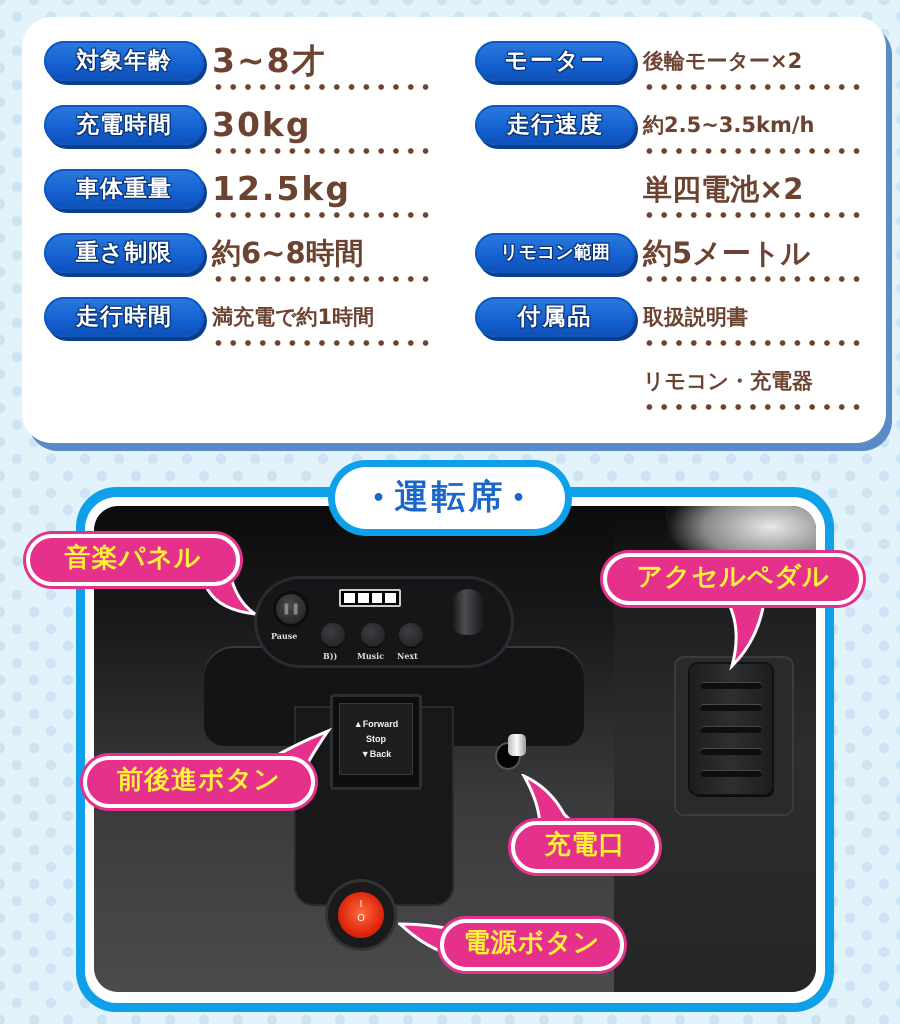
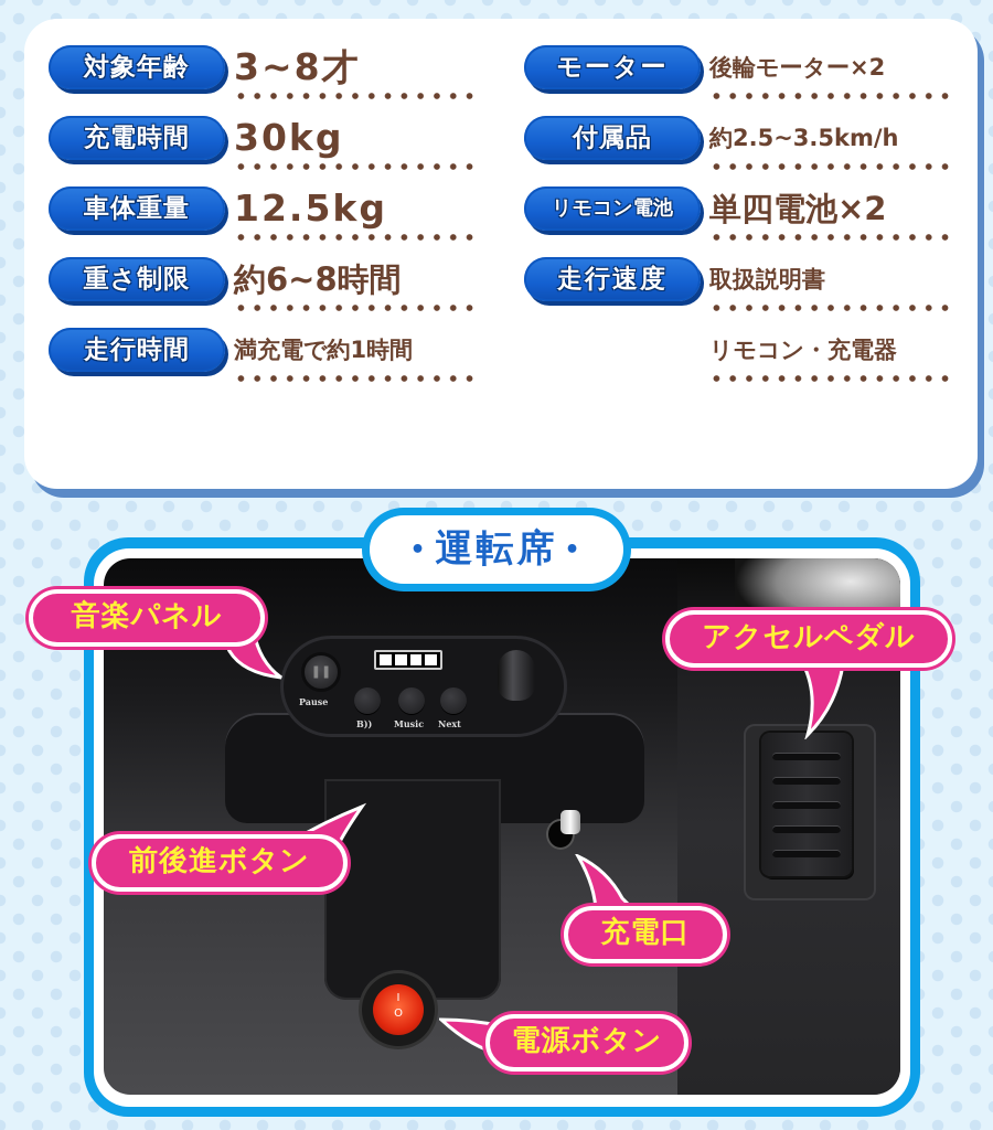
  対象年齢
  3~8才
  充電時間
  30kg
  車体重量
  12.5kg
  重さ制限
  約6~8時間
  走行時間
  満充電で約1時間
  モーター
  後輪モーター×2
- 走行速度
+ 付属品
  約2.5~3.5km/h
+ リモコン電池
  単四電池×2
- リモコン範囲
- 約5メートル
- 付属品
+ 走行速度
  取扱説明書
  リモコン・充電器
  •
  運転席
  •
  ❚❚
  Pause
  B))
  Music
  Next
- ▲Forward
- Stop
- ▼Back
  I
  O
  音楽パネル
  アクセルペダル
  前後進ボタン
  充電口
  電源ボタン
